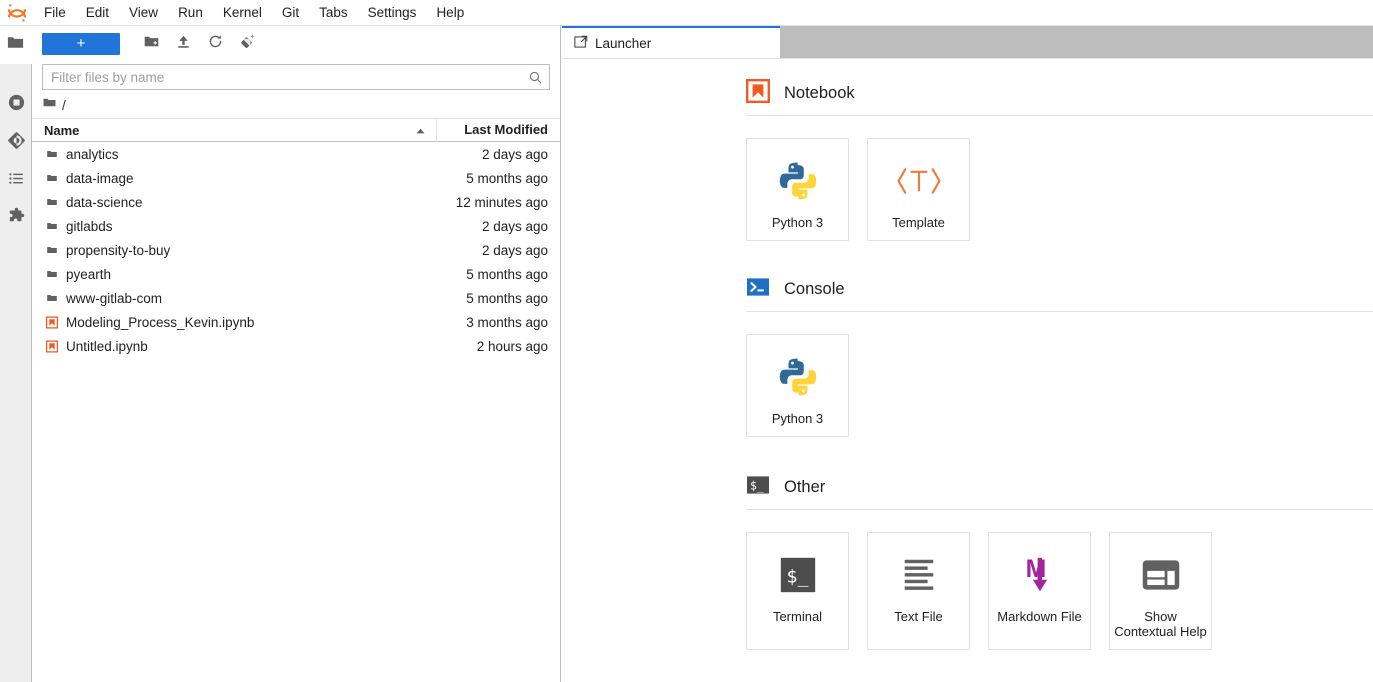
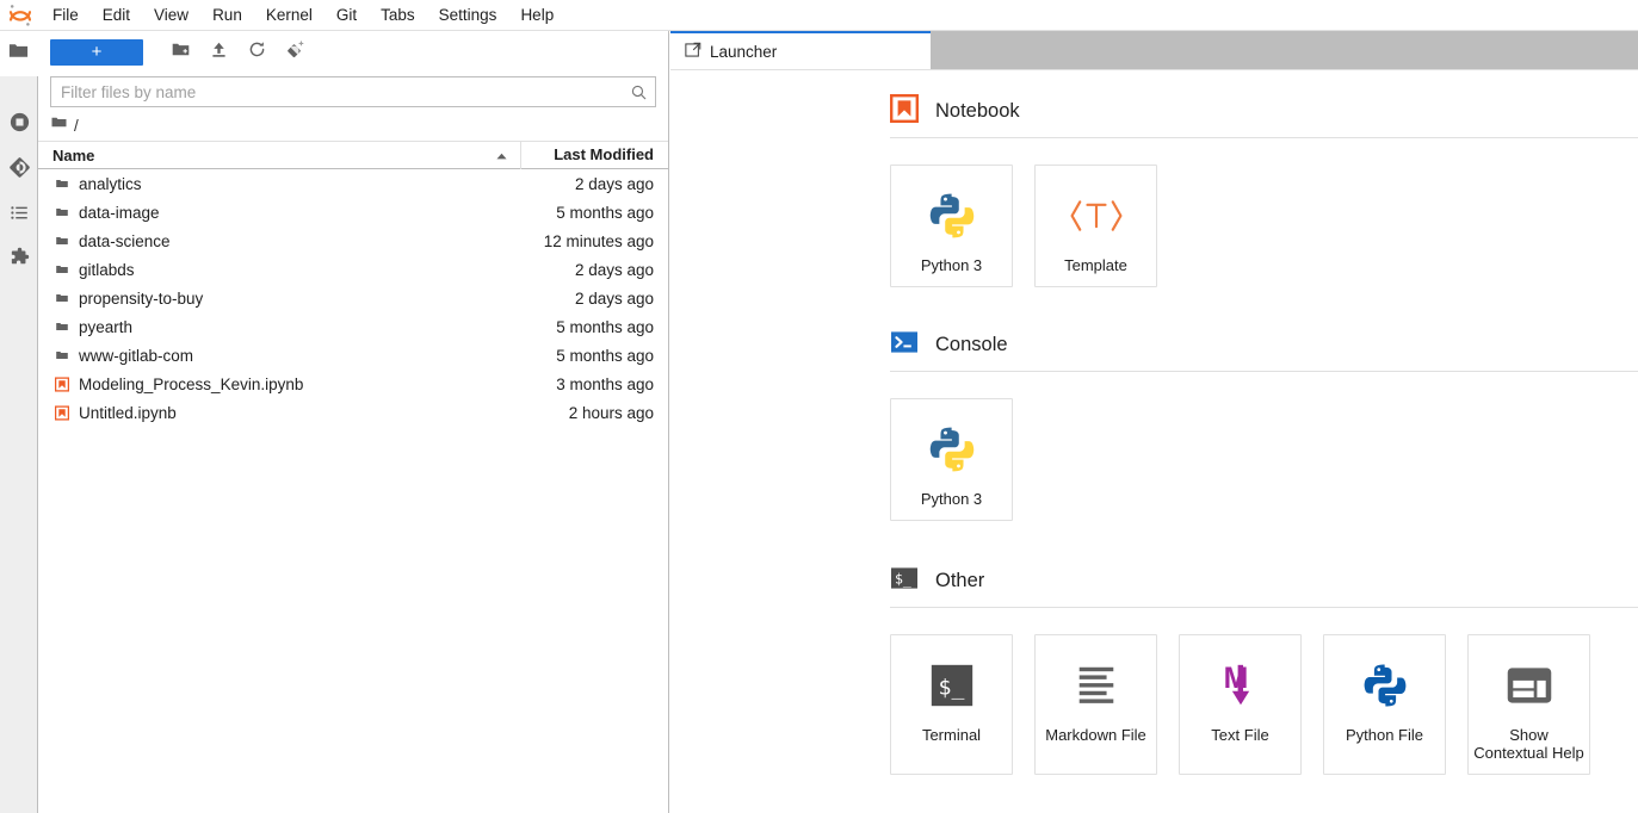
  File
  Edit
  View
  Run
  Kernel
  Git
  Tabs
  Settings
  Help
  +
  Filter files by name
  /
  Name
  Last Modified
  analytics
  2 days ago
  data-image
  5 months ago
  data-science
  12 minutes ago
  gitlabds
  2 days ago
  propensity-to-buy
  2 days ago
  pyearth
  5 months ago
  www-gitlab-com
  5 months ago
  Modeling_Process_Kevin.ipynb
  3 months ago
  Untitled.ipynb
  2 hours ago
  Launcher
  Notebook
  Python 3
  Template
  Console
  Python 3
  $_
  Other
  $_
  Terminal
- Text File
+ Markdown File
  M
- Markdown File
+ Text File
+ Python File
  Show
  Contextual Help
